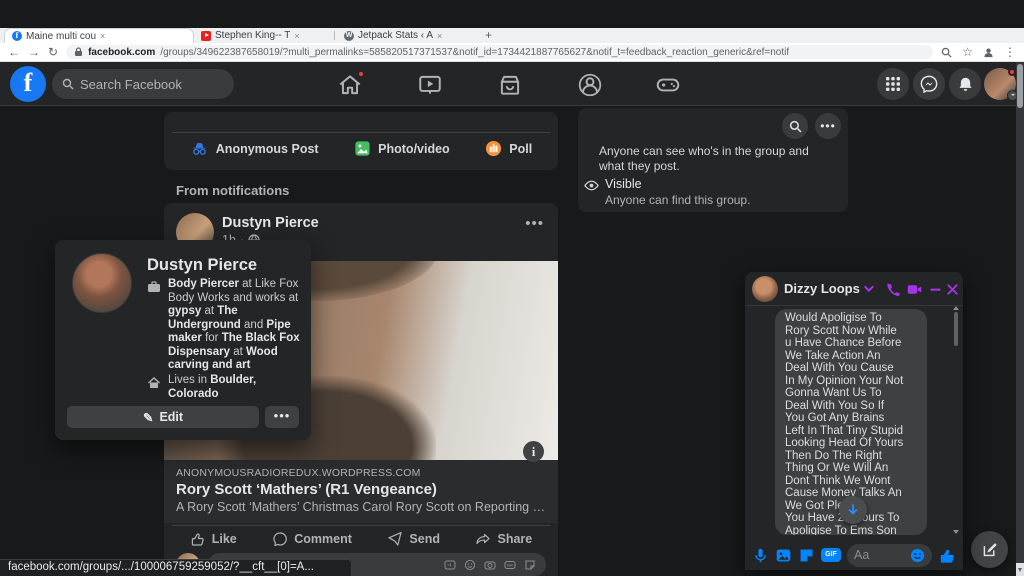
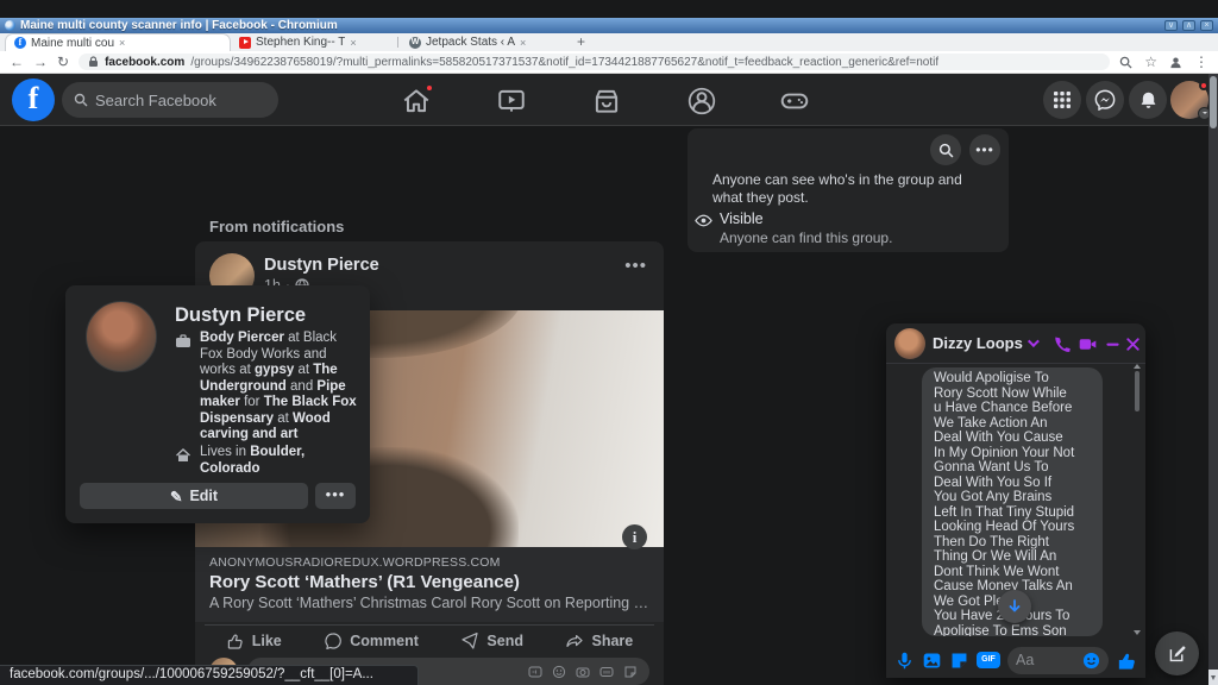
+ Maine multi county scanner info | Facebook - Chromium
  f
  Maine multi cou
  ×
  Stephen King-- T
  ×
  Jetpack Stats ‹ A
  ×
  +
  ←
  →
  ↻
  facebook.com
  /groups/349622387658019/?multi_permalinks=585820517371537&notif_id=1734421887765627&notif_t=feedback_reaction_generic&ref=notif
  ☆
  ⋮
  f
  Search Facebook
- Anonymous Post
- Photo/video
- Poll
  From notifications
  Dustyn Pierce
  •••
  i
  ANONYMOUSRADIOREDUX.WORDPRESS.COM
  Rory Scott ‘Mathers’ (R1 Vengeance)
  A Rory Scott ‘Mathers’ Christmas Carol Rory Scott on Reporting fro
  Like
  Comment
  Send
  Share
  Dustyn Pierce
- Body Piercer at Like Fox Body Works and works at gypsy at The Underground and Pipe maker for The Black Fox Dispensary at Wood carving and art
+ Body Piercer at Black Fox Body Works and works at gypsy at The Underground and Pipe maker for The Black Fox Dispensary at Wood carving and art
  Lives in Boulder, Colorado
  ✎
  Edit
  •••
  •••
  Anyone can see who's in the group and what they post.
  Visible
  Anyone can find this group.
  Dizzy Loops
  Would Apoligise To
  Rory Scott Now While
  u Have Chance Before
  We Take Action An
  Deal With You Cause
  In My Opinion Your Not
  Gonna Want Us To
  Deal With You So If
  You Got Any Brains
  Left In That Tiny Stupid
  Looking Head Of Yours
  Then Do The Right
  Thing Or We Will An
  Dont Think We Wont
  Cause Money Talks An
  You Haveours To
  Apoligise To Ems Son
  Aa
  facebook.com/groups/.../100006759259052/?__cft__[0]=A...
